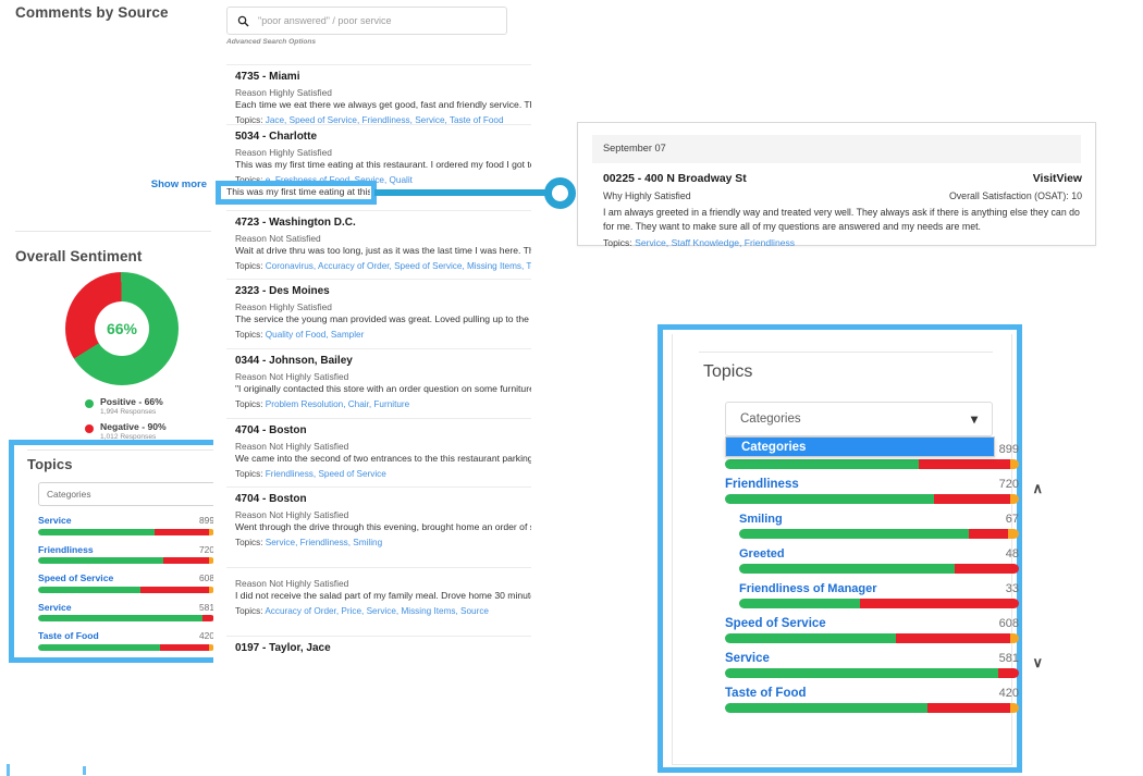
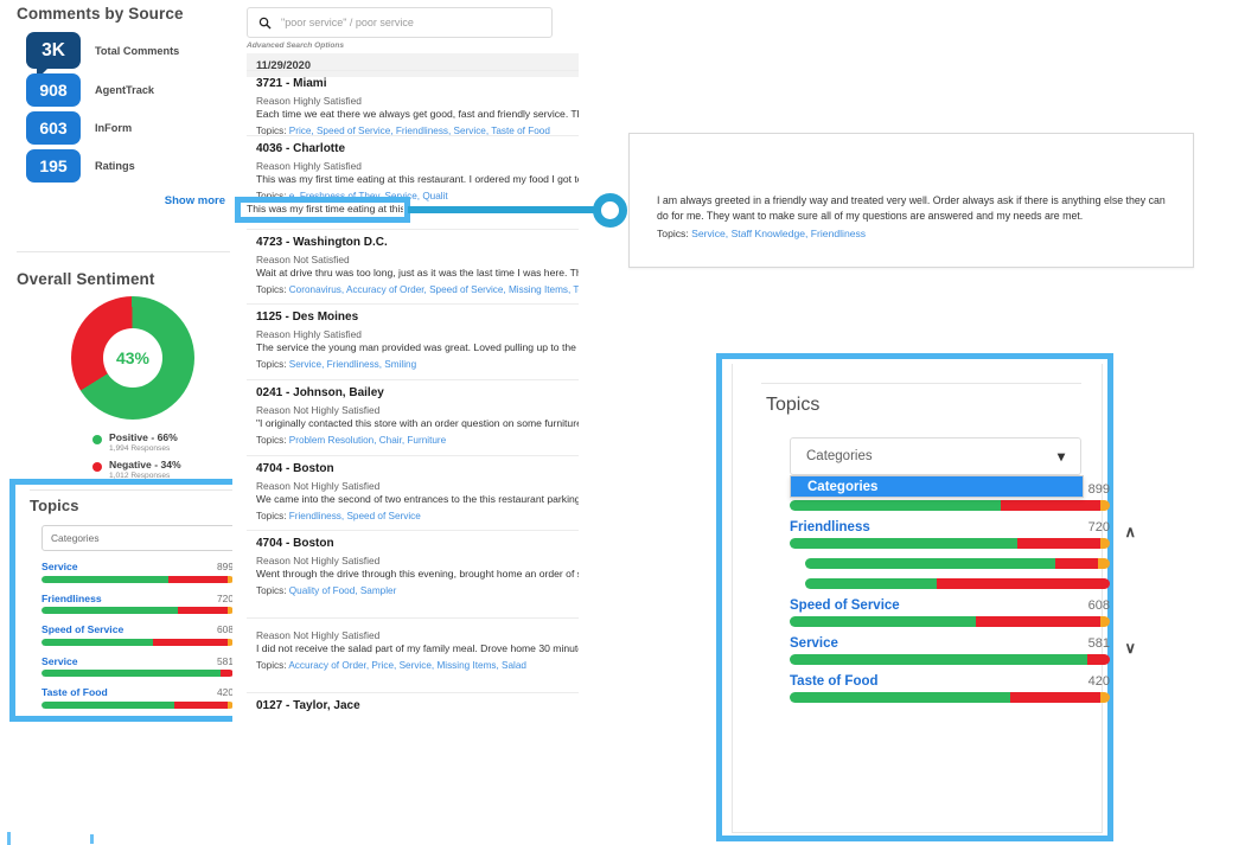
  Comments by Source
+ 3K
+ Total Comments
+ 908
+ AgentTrack
+ 603
+ InForm
+ 195
+ Ratings
  Show more
  Overall Sentiment
- 66%
+ 43%
  Positive - 66%
- Negative - 90%
+ Negative - 34%
  Topics
  Categories
  Service
  899
  Friendliness
  720
  Speed of Service
  608
  Service
  581
  Taste of Food
  420
- "poor answered" / poor service
+ "poor service" / poor service
+ 11/29/2020
- 4735 - Miami
+ 3721 - Miami
  Reason Highly Satisfied
  Each time we eat there we always get good, fast and friendly service. T
- Topics: Jace, Speed of Service, Friendliness, Service, Taste of Food
+ Topics: Price, Speed of Service, Friendliness, Service, Taste of Food
- 5034 - Charlotte
+ 4036 - Charlotte
  Reason Highly Satisfied
  This was my first time eating at this restaurant. I ordered my food I got t
- Topics: e, Freshness of Food, Service, Qualit
+ Topics: e, Freshness of They, Service, Qualit
  4723 - Washington D.C.
  Reason Not Satisfied
  Wait at drive thru was too long, just as it was the last time I was here. T
  Topics: Coronavirus, Accuracy of Order, Speed of Service, Missing Items, T
- 2323 - Des Moines
+ 1125 - Des Moines
  Reason Highly Satisfied
  The service the young man provided was great. Loved pulling up to the
- Topics: Quality of Food, Sampler
+ Topics: Service, Friendliness, Smiling
- 0344 - Johnson, Bailey
+ 0241 - Johnson, Bailey
  Reason Not Highly Satisfied
  "I originally contacted this store with an order question on some furnitur
  Topics: Problem Resolution, Chair, Furniture
  4704 - Boston
  Reason Not Highly Satisfied
  We came into the second of two entrances to the this restaurant parking
  Topics: Friendliness, Speed of Service
  4704 - Boston
  Reason Not Highly Satisfied
  Went through the drive through this evening, brought home an order of
- Topics: Service, Friendliness, Smiling
+ Topics: Quality of Food, Sampler
  Reason Not Highly Satisfied
  I did not receive the salad part of my family meal. Drove home 30 minut
- Topics: Accuracy of Order, Price, Service, Missing Items, Source
+ Topics: Accuracy of Order, Price, Service, Missing Items, Salad
- 0197 - Taylor, Jace
+ 0127 - Taylor, Jace
- September 07
- 00225 - 400 N Broadway St
- VisitView
- Why Highly Satisfied
- Overall Satisfaction (OSAT): 10
- I am always greeted in a friendly way and treated very well. They always ask if there is anything else they can do for me. They want to make sure all of my questions are answered and my needs are met.
+ I am always greeted in a friendly way and treated very well. Order always ask if there is anything else they can do for me. They want to make sure all of my questions are answered and my needs are met.
  Topics: Service, Staff Knowledge, Friendliness
  Topics
  Categories
  ▾
  899
  Friendliness
  720
  ∧
- Smiling
- 67
- Greeted
- 48
- Friendliness of Manager
- 33
  Speed of Service
  608
  Service
  581
  ∨
  Taste of Food
  420
  Categories
  This was my first time eating at this
